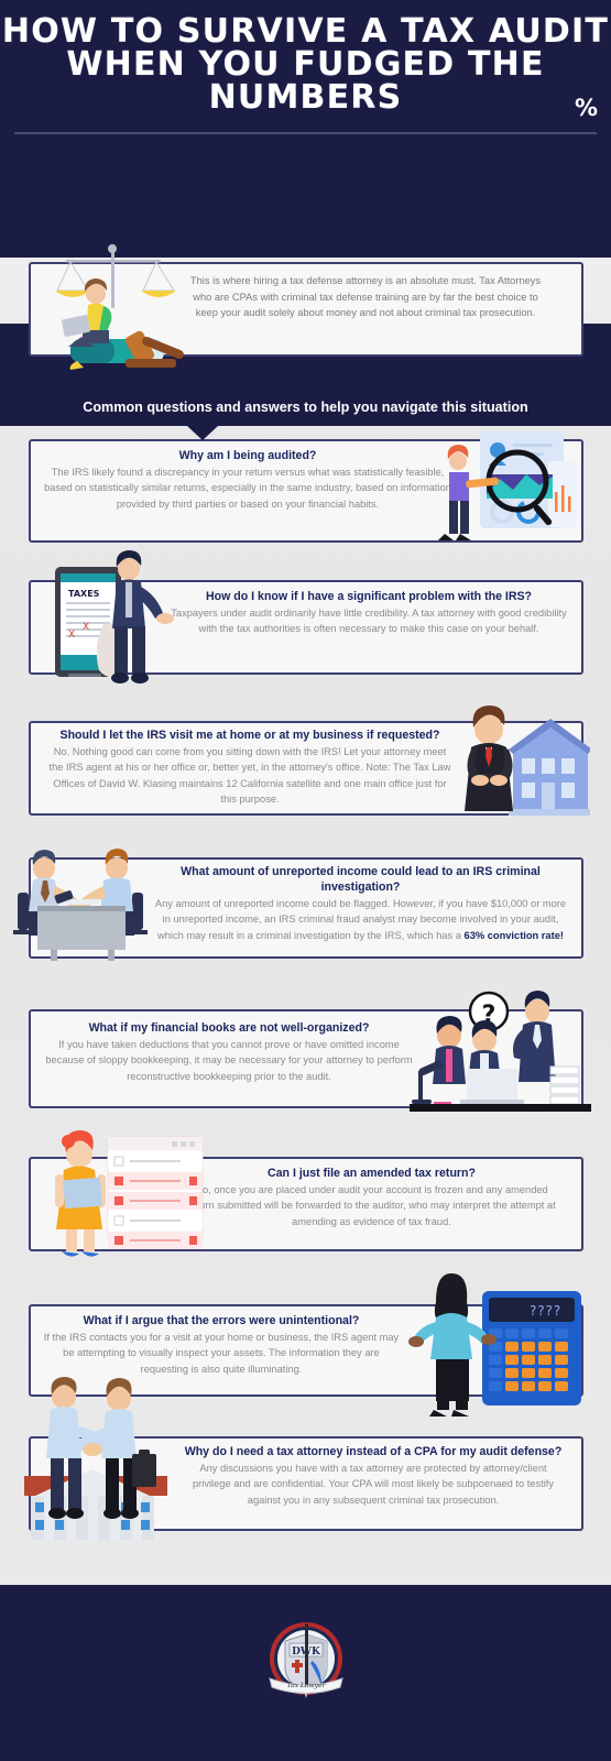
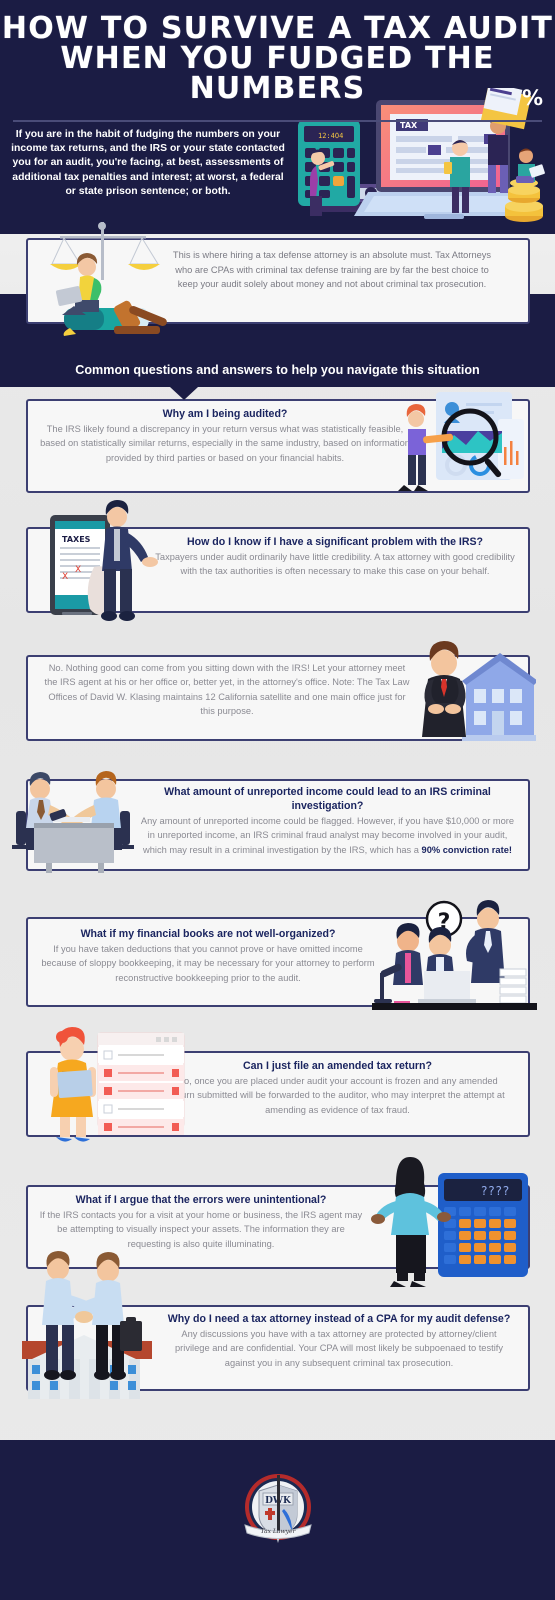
  HOW TO SURVIVE A TAX AUDIT WHEN YOU FUDGED THE NUMBERS
  %
+ If you are in the habit of fudging the numbers on your income tax returns, and the IRS or your state contacted you for an audit, you're facing, at best, assessments of additional tax penalties and interest; at worst, a federal or state prison sentence; or both.
+ TAX
+ 12:4O4
  This is where hiring a tax defense attorney is an absolute must. Tax Attorneys who are CPAs with criminal tax defense training are by far the best choice to keep your audit solely about money and not about criminal tax prosecution.
  Common questions and answers to help you navigate this situation
  Why am I being audited?
  The IRS likely found a discrepancy in your return versus what was statistically feasible, based on statistically similar returns, especially in the same industry, based on information provided by third parties or based on your financial habits.
  How do I know if I have a significant problem with the IRS?
  Taxpayers under audit ordinarily have little credibility. A tax attorney with good credibility with the tax authorities is often necessary to make this case on your behalf.
  TAXES
  X
  X
- Should I let the IRS visit me at home or at my business if requested?
  No. Nothing good can come from you sitting down with the IRS! Let your attorney meet the IRS agent at his or her office or, better yet, in the attorney's office. Note: The Tax Law Offices of David W. Klasing maintains 12 California satellite and one main office just for this purpose.
  What amount of unreported income could lead to an IRS criminal investigation?
- Any amount of unreported income could be flagged. However, if you have $10,000 or more in unreported income, an IRS criminal fraud analyst may become involved in your audit, which may result in a criminal investigation by the IRS, which has a 63% conviction rate!
+ Any amount of unreported income could be flagged. However, if you have $10,000 or more in unreported income, an IRS criminal fraud analyst may become involved in your audit, which may result in a criminal investigation by the IRS, which has a 90% conviction rate!
  What if my financial books are not well-organized?
  If you have taken deductions that you cannot prove or have omitted income because of sloppy bookkeeping, it may be necessary for your attorney to perform reconstructive bookkeeping prior to the audit.
  ?
  Can I just file an amended tax return?
  o, once you are placed under audit your account is frozen and any amended rn submitted will be forwarded to the auditor, who may interpret the attempt at amending as evidence of tax fraud.
  What if I argue that the errors were unintentional?
  If the IRS contacts you for a visit at your home or business, the IRS agent may be attempting to visually inspect your assets. The information they are requesting is also quite illuminating.
  ????
  Why do I need a tax attorney instead of a CPA for my audit defense?
  Any discussions you have with a tax attorney are protected by attorney/client privilege and are confidential. Your CPA will most likely be subpoenaed to testify against you in any subsequent criminal tax prosecution.
